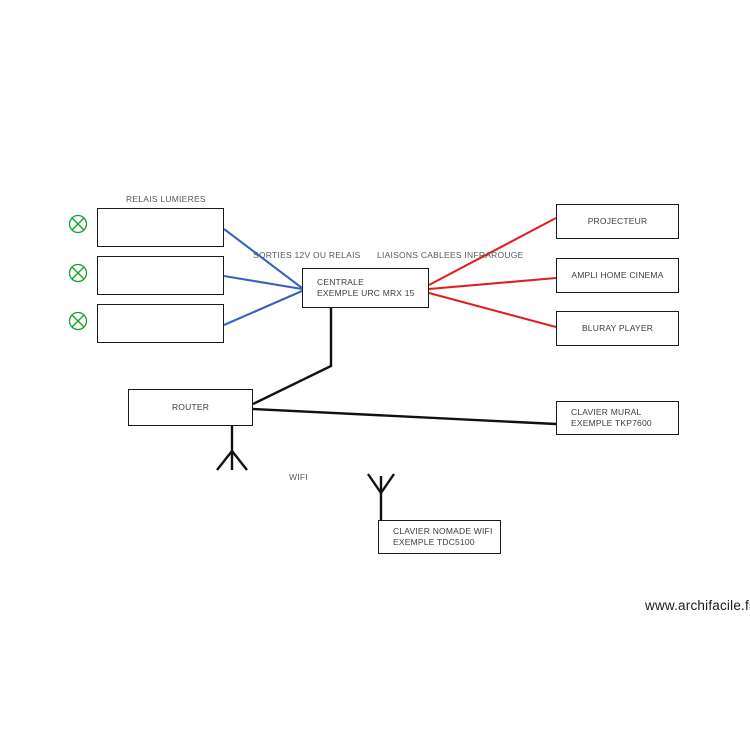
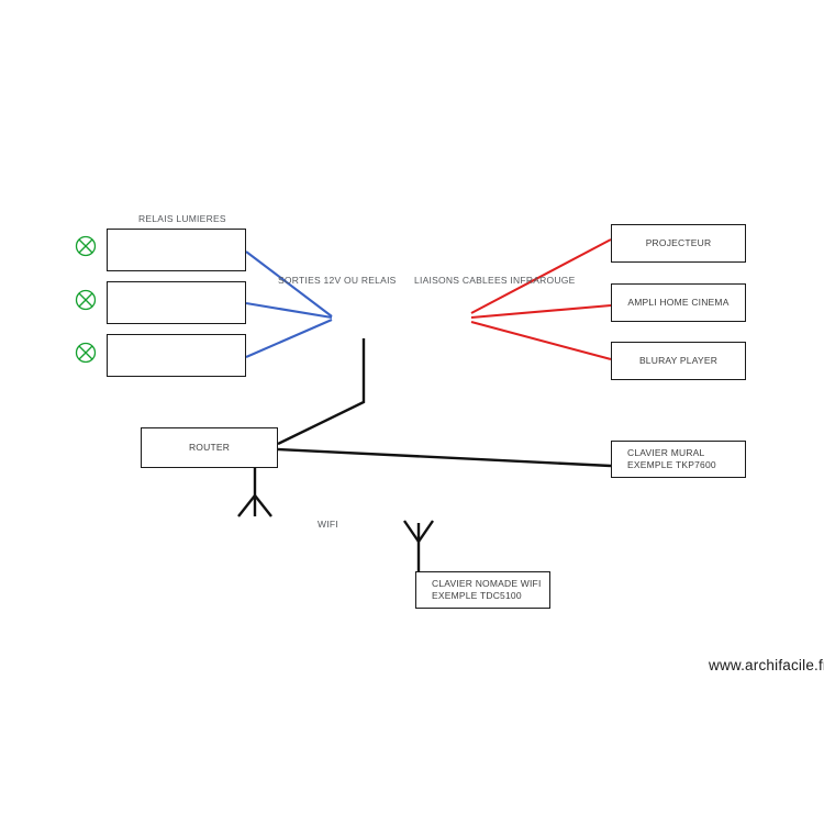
  RELAIS LUMIERES
  SORTIES 12V OU RELAIS
  LIAISONS CABLEES INFRAROUGE
- CENTRALE
- EXEMPLE URC MRX 15
  PROJECTEUR
  AMPLI HOME CINEMA
  BLURAY PLAYER
  ROUTER
  CLAVIER MURAL
  EXEMPLE TKP7600
  WIFI
  CLAVIER NOMADE WIFI
  EXEMPLE TDC5100
  www.archifacile.f
